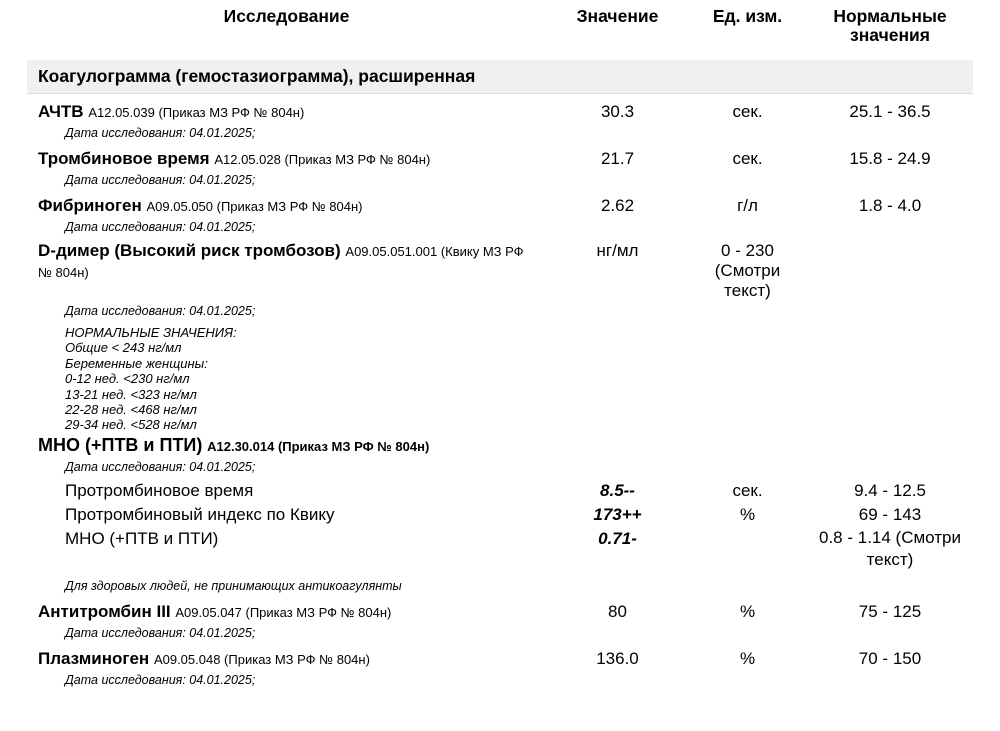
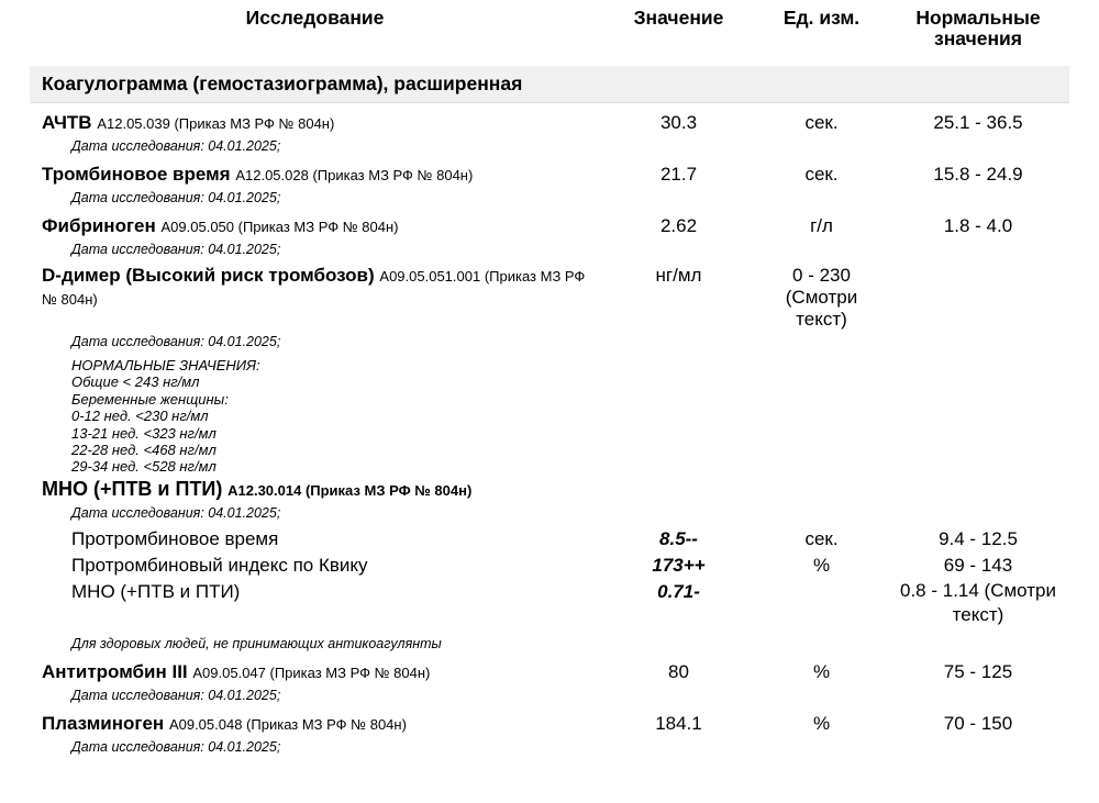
  Исследование
  Значение
  Ед. изм.
  Нормальные значения
  Коагулограмма (гемостазиограмма), расширенная
  АЧТВ А12.05.039 (Приказ МЗ РФ № 804н)
  30.3
  сек.
  25.1 - 36.5
  Дата исследования: 04.01.2025;
  Тромбиновое время А12.05.028 (Приказ МЗ РФ № 804н)
  21.7
  сек.
  15.8 - 24.9
  Дата исследования: 04.01.2025;
  Фибриноген А09.05.050 (Приказ МЗ РФ № 804н)
  2.62
  г/л
  1.8 - 4.0
  Дата исследования: 04.01.2025;
- D-димер (Высокий риск тромбозов) А09.05.051.001 (Квику МЗ РФ № 804н)
+ D-димер (Высокий риск тромбозов) А09.05.051.001 (Приказ МЗ РФ № 804н)
  нг/мл
  0 - 230 (Смотри текст)
  Дата исследования: 04.01.2025;
  НОРМАЛЬНЫЕ ЗНАЧЕНИЯ:
  Общие < 243 нг/мл
  Беременные женщины:
  0-12 нед. <230 нг/мл
  13-21 нед. <323 нг/мл
  22-28 нед. <468 нг/мл
  29-34 нед. <528 нг/мл
  МНО (+ПТВ и ПТИ) А12.30.014 (Приказ МЗ РФ № 804н)
  Дата исследования: 04.01.2025;
  Протромбиновое время
  8.5--
  сек.
  9.4 - 12.5
  Протромбиновый индекс по Квику
  173++
  %
  69 - 143
  МНО (+ПТВ и ПТИ)
  0.71-
  0.8 - 1.14 (Смотри текст)
  Для здоровых людей, не принимающих антикоагулянты
  Антитромбин III А09.05.047 (Приказ МЗ РФ № 804н)
  80
  %
  75 - 125
  Дата исследования: 04.01.2025;
  Плазминоген А09.05.048 (Приказ МЗ РФ № 804н)
- 136.0
+ 184.1
  %
  70 - 150
  Дата исследования: 04.01.2025;
